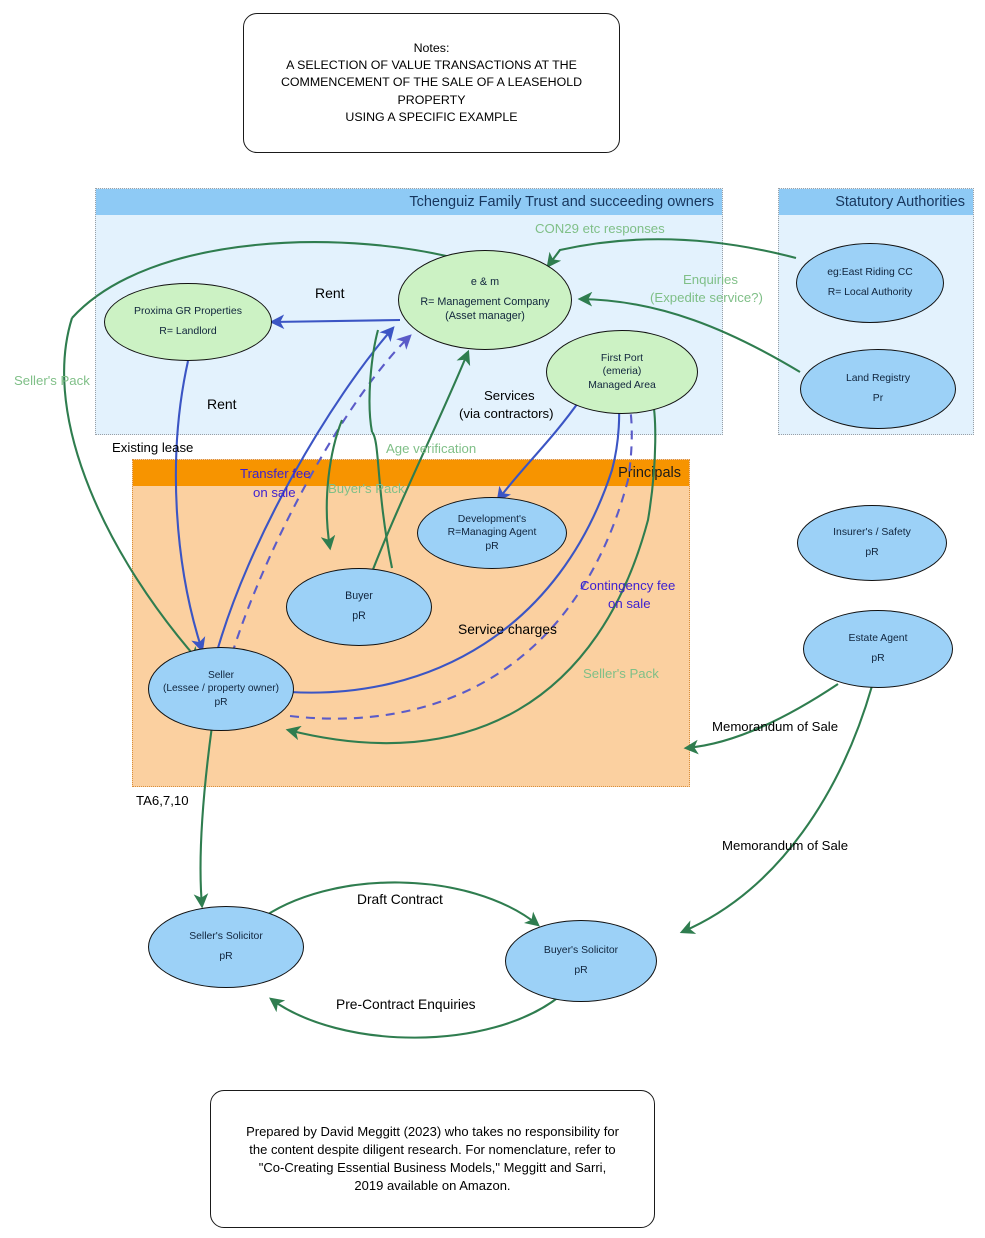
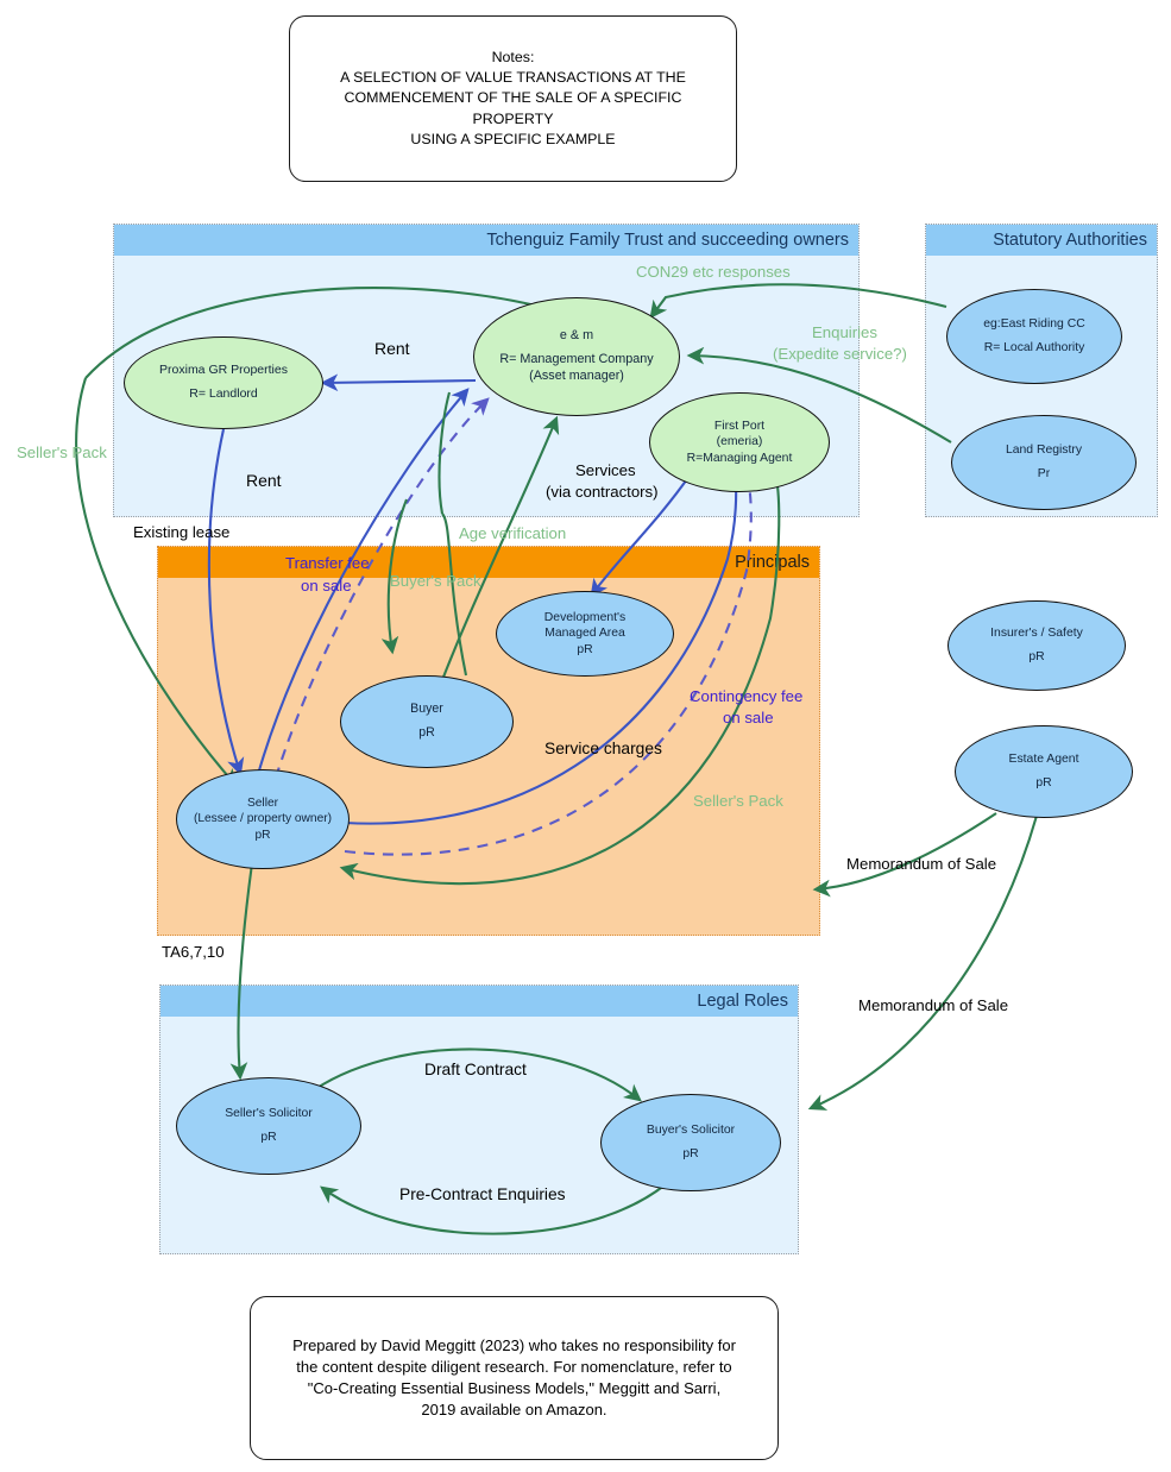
  Notes:
  A SELECTION OF VALUE TRANSACTIONS AT THE
- COMMENCEMENT OF THE SALE OF A LEASEHOLD PROPERTY
+ COMMENCEMENT OF THE SALE OF A SPECIFIC PROPERTY
  USING A SPECIFIC EXAMPLE
  Tchenguiz Family Trust and succeeding owners
  Statutory Authorities
  Princpals
+ Legal Roles
  Proxima GR Properties
  R= Landlord
  e & m
  R= Management Company
  (Asset manager)
  First Port
  (emeria)
- Managed Area
+ R=Managing Agent
  eg:East Riding CC
  R= Local Authority
  Land Registry
  Pr
  Development's
- R=Managing Agent
+ Managed Area
  pR
  Buyer
  pR
  Seller
  (Lessee / property owner)
  pR
  Insurer's / Safety
  pR
  Estate Agent
  pR
  Seller's Solicitor
  pR
  Buyer's Solicitor
  pR
  CON29 etc responses
  Enquiries
  (Expedite service?)
  Rent
  Rent
  Seller's Pack
  Services
  (via contractors)
  Existing lease
  Age verification
  Transfer fee
  on sale
  Buyer's Pack
  Contingency fee
  on sale
  Service charges
  Seller's Pack
  Memorandum of Sale
  Memorandum of Sale
  TA6,7,10
  Draft Contract
  Pre-Contract Enquiries
  Prepared by David Meggitt (2023) who takes no responsibility for
  the content despite diligent research. For nomenclature, refer to
  "Co-Creating Essential Business Models," Meggitt and Sarri,
  2019 available on Amazon.
